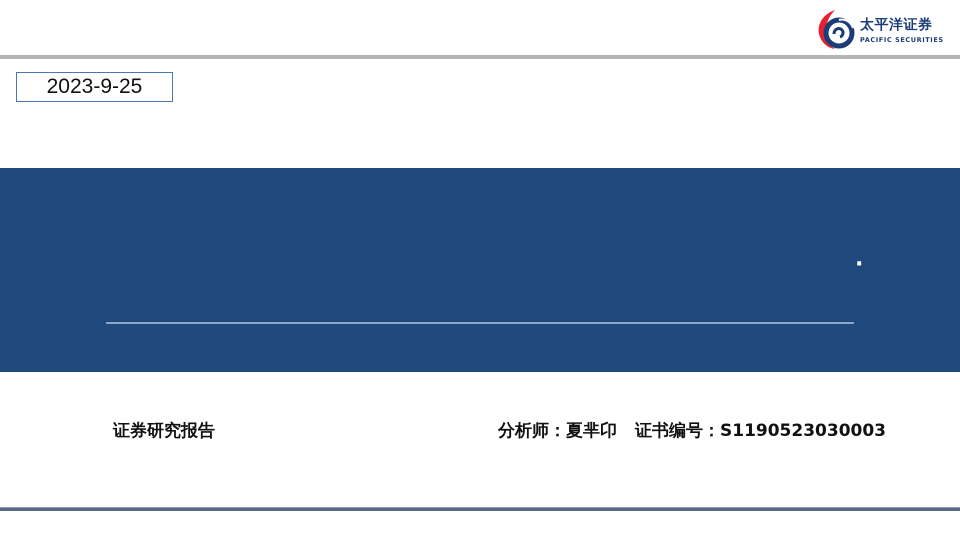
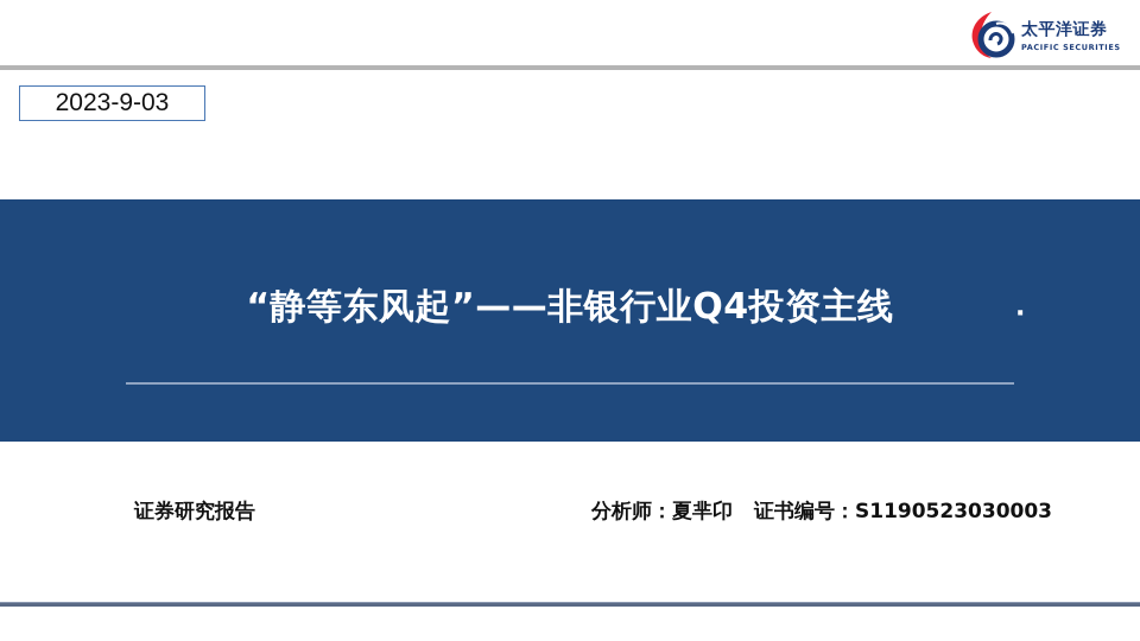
  太平洋证券
  PACIFIC SECURITIES
- 2023-9-25
+ 2023-9-03
+ “静等东风起”——非银行业Q4投资主线
  ·
  证券研究报告
  分析师：夏芈卬 证书编号：S1190523030003
